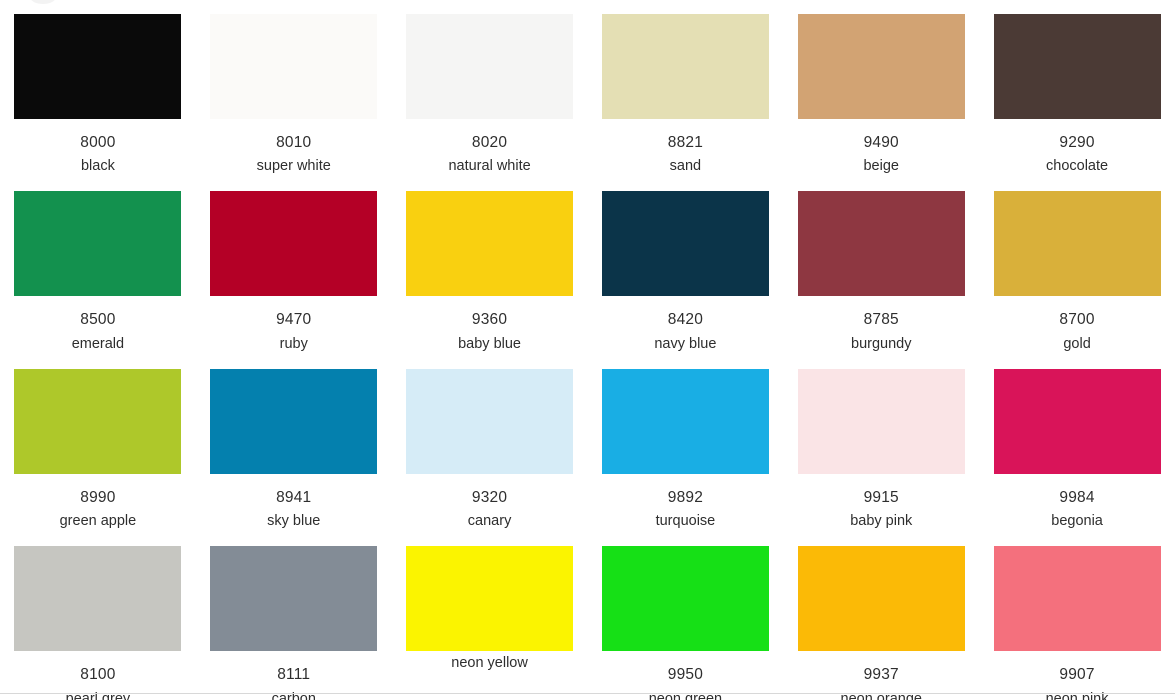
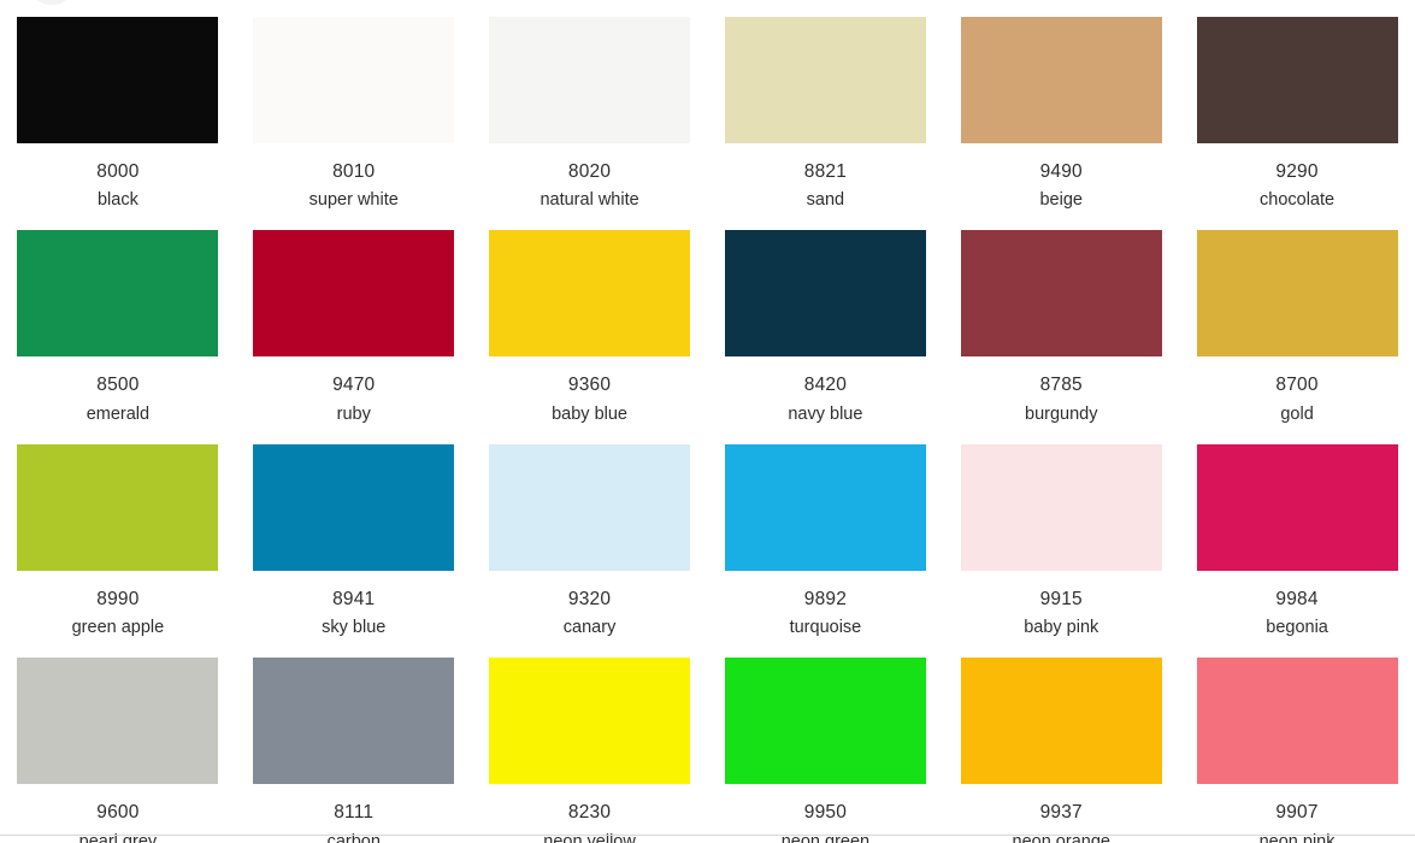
  8000
  black
  8010
  super white
  8020
  natural white
  8821
  sand
  9490
  beige
  9290
  chocolate
  8500
  emerald
  9470
  ruby
  9360
  baby blue
  8420
  navy blue
  8785
  burgundy
  8700
  gold
  8990
  green apple
  8941
  sky blue
  9320
  canary
  9892
  turquoise
  9915
  baby pink
  9984
  begonia
- 8100
+ 9600
  pearl grey
  8111
  carbon
+ 8230
  neon yellow
  9950
  neon green
  9937
  neon orange
  9907
  neon pink
